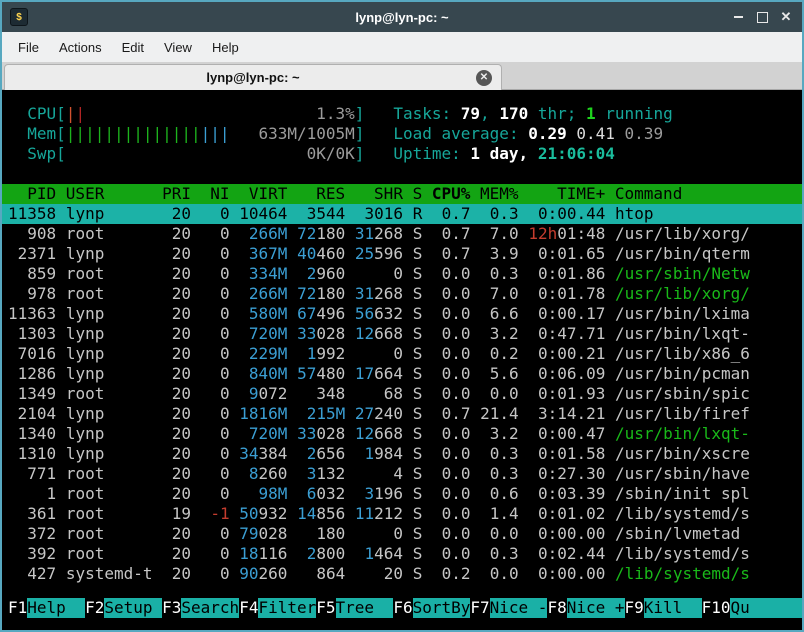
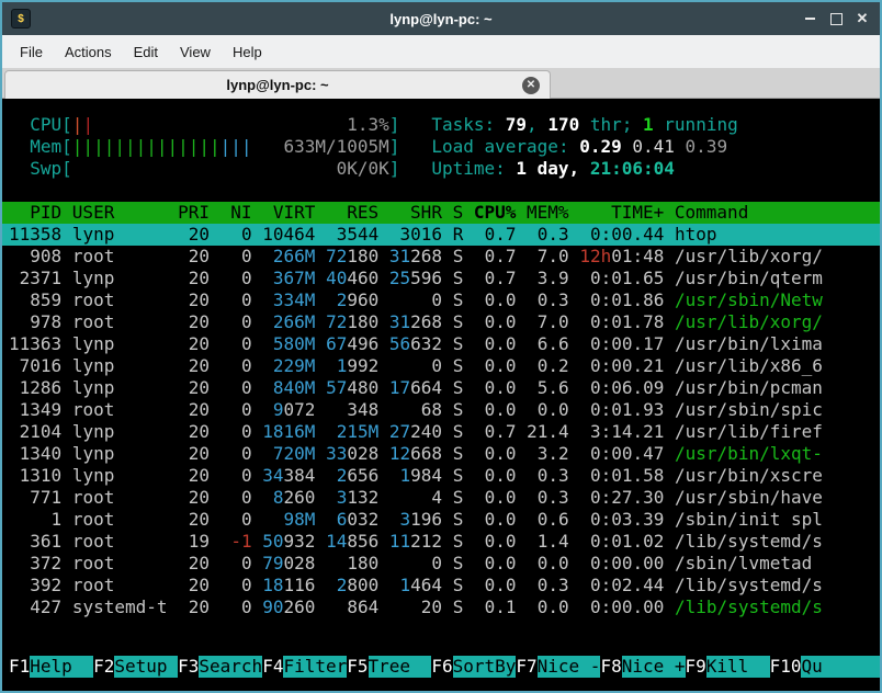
  $
  lynp@lyn-pc: ~
  ✕
  File
  Actions
  Edit
  View
  Help
  lynp@lyn-pc: ~
  ✕
  CPU[|| 1.3%] Tasks: 79, 170 thr; 1 running
  Mem[||||||||||||||||| 633M/1005M] Load average: 0.29 0.41 0.39
  Swp[ 0K/0K] Uptime: 1 day, 21:06:04
  PID USER PRI NI VIRT RES SHR S CPU% MEM% TIME+ Command
  11358 lynp 20 0 10464 3544 3016 R 0.7 0.3 0:00.44 htop
  908 root 20 0 266M 72180 31268 S 0.7 7.0 12h01:48 /usr/lib/xorg/
  2371 lynp 20 0 367M 40460 25596 S 0.7 3.9 0:01.65 /usr/bin/qterm
  859 root 20 0 334M 2960 0 S 0.0 0.3 0:01.86 /usr/sbin/Netw
  978 root 20 0 266M 72180 31268 S 0.0 7.0 0:01.78 /usr/lib/xorg/
  11363 lynp 20 0 580M 67496 56632 S 0.0 6.6 0:00.17 /usr/bin/lxima
- 1303 lynp 20 0 720M 33028 12668 S 0.0 3.2 0:47.71 /usr/bin/lxqt-
  7016 lynp 20 0 229M 1992 0 S 0.0 0.2 0:00.21 /usr/lib/x86_6
  1286 lynp 20 0 840M 57480 17664 S 0.0 5.6 0:06.09 /usr/bin/pcman
  1349 root 20 0 9072 348 68 S 0.0 0.0 0:01.93 /usr/sbin/spic
  2104 lynp 20 0 1816M 215M 27240 S 0.7 21.4 3:14.21 /usr/lib/firef
  1340 lynp 20 0 720M 33028 12668 S 0.0 3.2 0:00.47 /usr/bin/lxqt-
  1310 lynp 20 0 34384 2656 1984 S 0.0 0.3 0:01.58 /usr/bin/xscre
  771 root 20 0 8260 3132 4 S 0.0 0.3 0:27.30 /usr/sbin/have
  1 root 20 0 98M 6032 3196 S 0.0 0.6 0:03.39 /sbin/init spl
  361 root 19 -1 50932 14856 11212 S 0.0 1.4 0:01.02 /lib/systemd/s
  372 root 20 0 79028 180 0 S 0.0 0.0 0:00.00 /sbin/lvmetad
  392 root 20 0 18116 2800 1464 S 0.0 0.3 0:02.44 /lib/systemd/s
- 427 systemd-t 20 0 90260 864 20 S 0.2 0.0 0:00.00 /lib/systemd/s
+ 427 systemd-t 20 0 90260 864 20 S 0.1 0.0 0:00.00 /lib/systemd/s
  F1
  Help
  F2
  Setup
  F3
  Search
  F4
  Filter
  F5
  Tree
  F6
  SortBy
  F7
  Nice -
  F8
  Nice +
  F9
  Kill
  F10
  Qu
